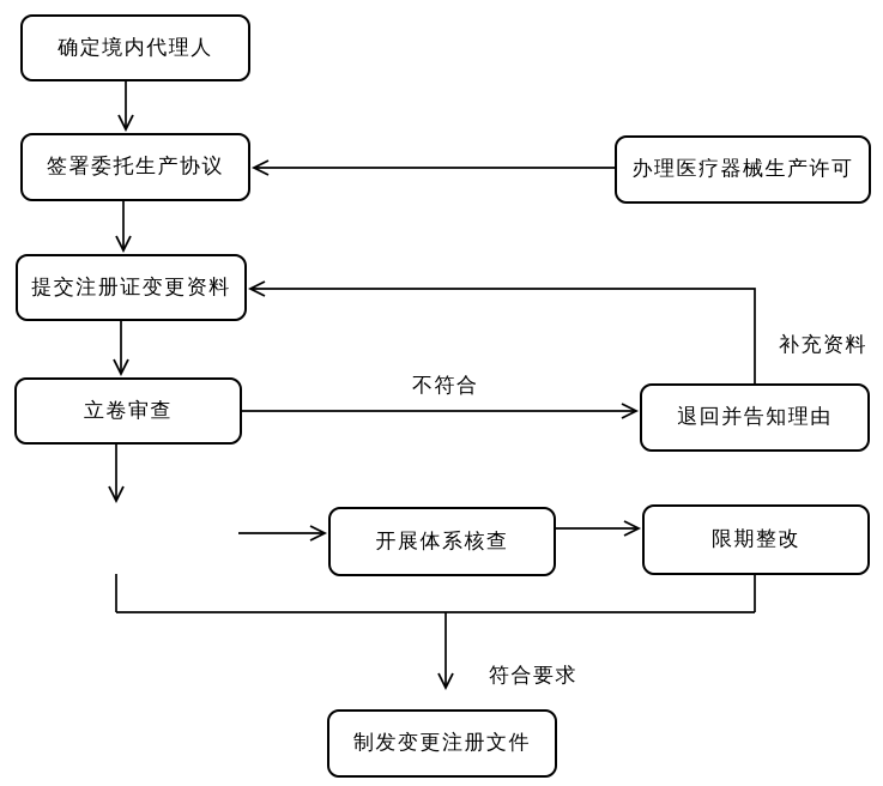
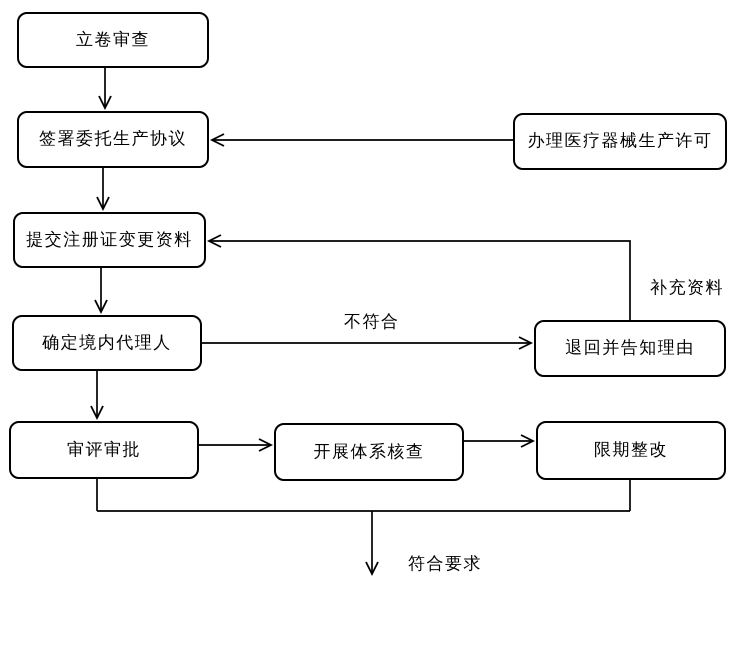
- 确定境内代理人
+ 立卷审查
  签署委托生产协议
  办理医疗器械生产许可
  提交注册证变更资料
- 立卷审查
+ 确定境内代理人
  退回并告知理由
+ 审评审批
  开展体系核查
  限期整改
- 制发变更注册文件
  不符合
  补充资料
  符合要求
